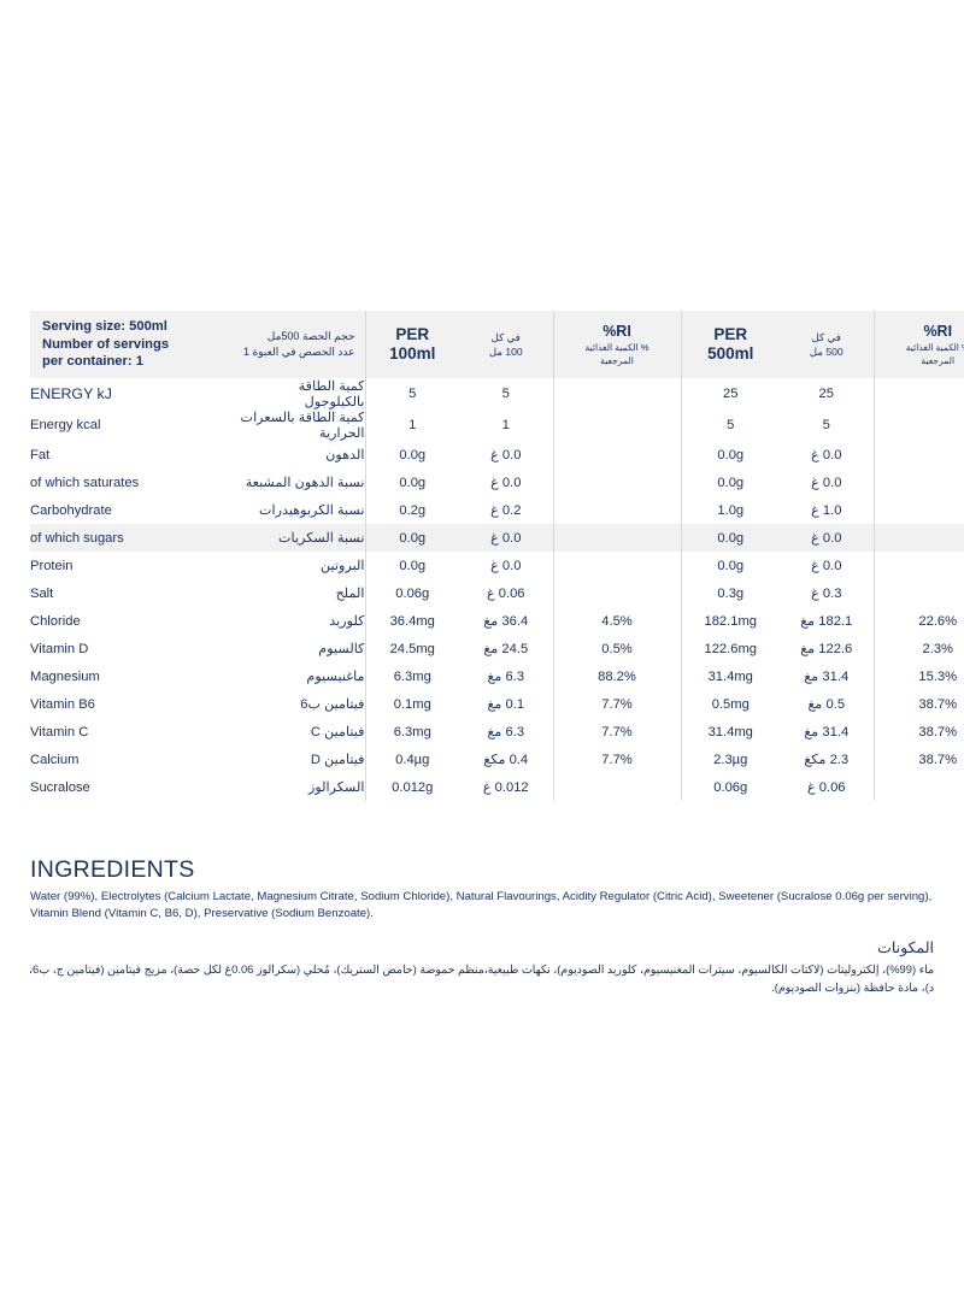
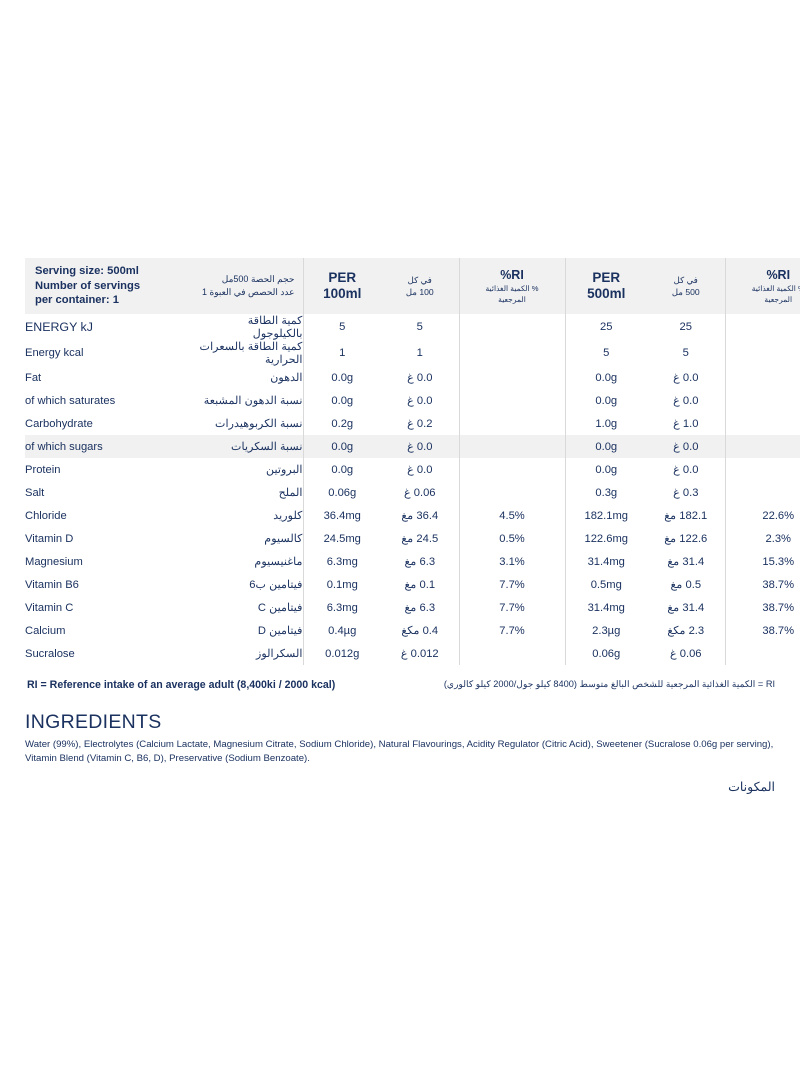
  Serving size: 500ml Number of servings per container: 1	حجم الحصة 500مل عدد الحصص في العبوة 1	PER 100ml	في كل 100 مل	%RI % الكمية الغذائية المرجعية	PER 500ml	في كل 500 مل	%RI الكمية الغذائية المرجعية
  ENERGY kJ	كمية الطاقة بالكيلوجول	5	5		25	25
  Energy kcal	كمية الطاقة بالسعرات الحرارية	1	1		5	5
  Fat	الدهون	0.0g	0.0 غ		0.0g	0.0 غ
  of which saturates	نسبة الدهون المشبعة	0.0g	0.0 غ		0.0g	0.0 غ
  Carbohydrate	نسبة الكربوهيدرات	0.2g	0.2 غ		1.0g	1.0 غ
  of which sugars	نسبة السكريات	0.0g	0.0 غ		0.0g	0.0 غ
  Protein	البروتين	0.0g	0.0 غ		0.0g	0.0 غ
  Salt	الملح	0.06g	0.06 غ		0.3g	0.3 غ
  Chloride	كلوريد	36.4mg	36.4 مغ	4.5%	182.1mg	182.1 مغ	22.6%
  Vitamin D	كالسيوم	24.5mg	24.5 مغ	0.5%	122.6mg	122.6 مغ	2.3%
- Magnesium	ماغنيسيوم	6.3mg	6.3 مغ	88.2%	31.4mg	31.4 مغ	15.3%
+ Magnesium	ماغنيسيوم	6.3mg	6.3 مغ	3.1%	31.4mg	31.4 مغ	15.3%
  Vitamin B6	فيتامين ب6	0.1mg	0.1 مغ	7.7%	0.5mg	0.5 مغ	38.7%
  Vitamin C	فيتامين C	6.3mg	6.3 مغ	7.7%	31.4mg	31.4 مغ	38.7%
  Calcium	فيتامين D	0.4µg	0.4 مكغ	7.7%	2.3µg	2.3 مكغ	38.7%
  Sucralose	السكرالوز	0.012g	0.012 غ		0.06g	0.06 غ
+ RI = Reference intake of an average adult (8,400ki / 2000 kcal)
+ RI = الكمية الغذائية المرجعية للشخص البالغ متوسط (8400 كيلو جول/2000 كيلو كالوري)
  INGREDIENTS
  Water (99%), Electrolytes (Calcium Lactate, Magnesium Citrate, Sodium Chloride), Natural Flavourings, Acidity Regulator (Citric Acid), Sweetener (Sucralose 0.06g per serving), Vitamin Blend (Vitamin C, B6, D), Preservative (Sodium Benzoate).
  المكونات
- ماء (99%)، إلكتروليتات (لاكتات الكالسيوم، سيترات المغنيسيوم، كلوريد الصوديوم)، نكهات طبيعية،منظم حموضة (حامض الستريك)، مُحلي (سكرالوز 0.06غ لكل حصة)، مزيج فيتامين (فيتامين ج، ب6، د)، مادة حافظة (بنزوات الصوديوم).
